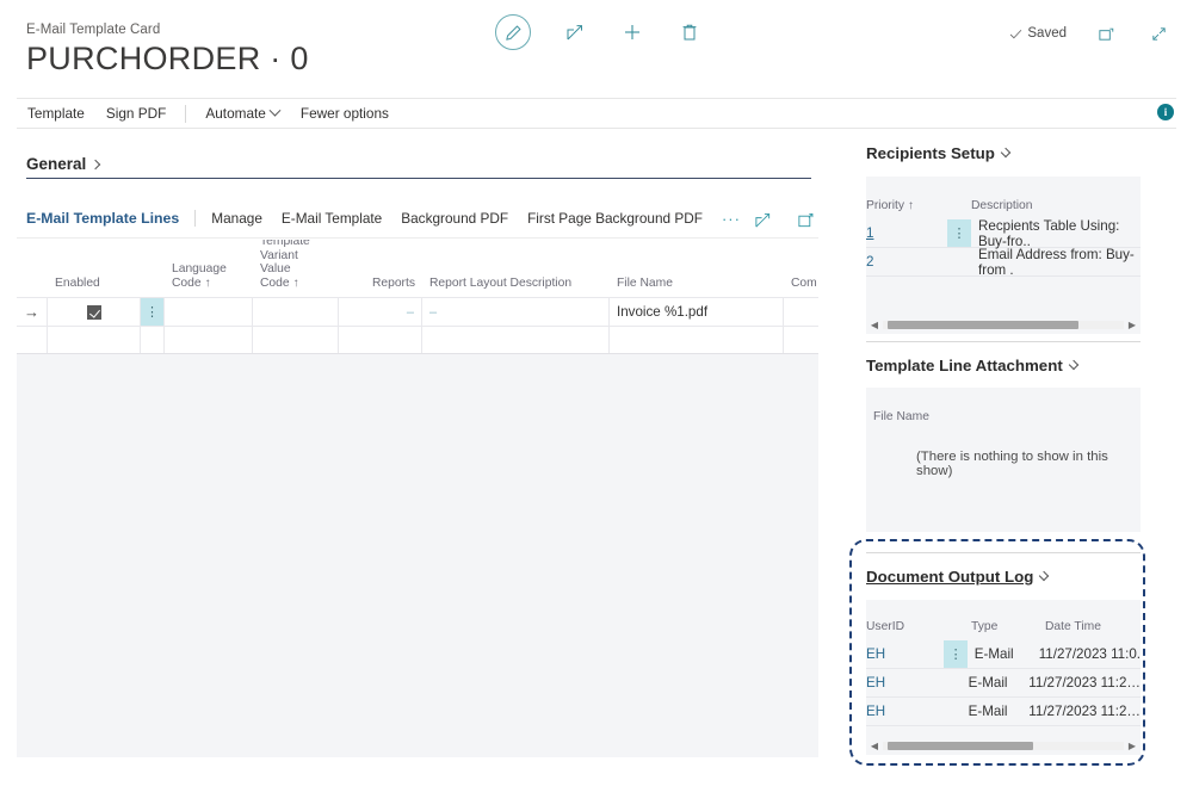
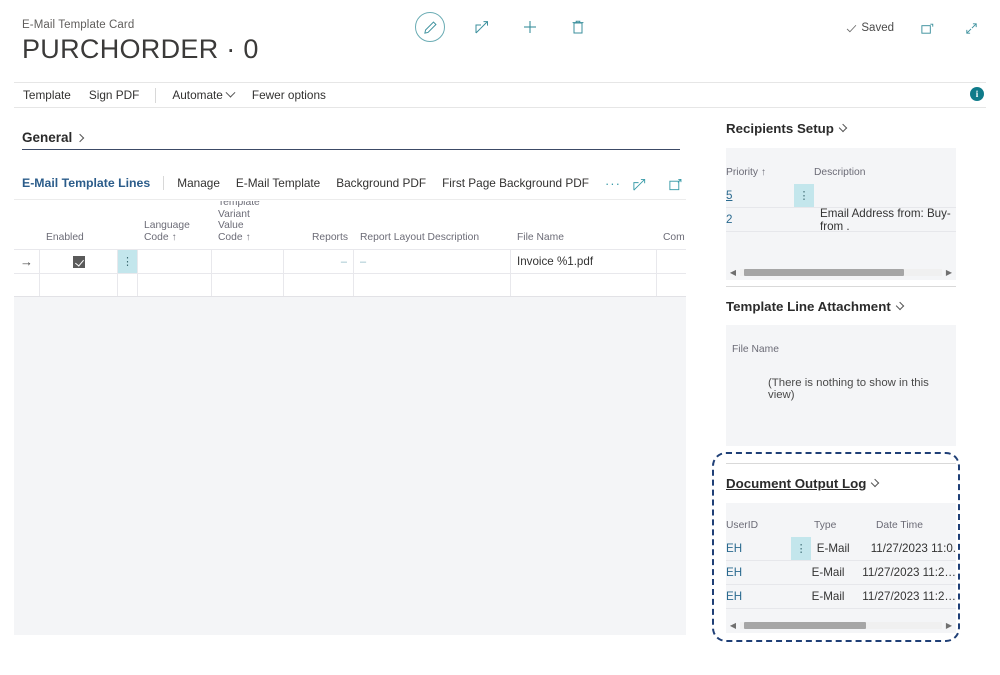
  E-Mail Template Card
  PURCHORDER · 0
  Saved
  Template
  Sign PDF
  Automate
  Fewer options
  i
  General
  E-Mail Template Lines
  Manage
  E-Mail Template
  Background PDF
  First Page Background PDF
  ···
  Enabled
  Language
  Code ↑
  Template
  Variant Value
  Code ↑
  Reports
  Report Layout Description
  File Name
  Com
  →
  ⋮
  –
  –
  Invoice %1.pdf
  Recipients Setup
  Priority ↑
  Description
- 1
+ 5
  ⋮
- Recpients Table Using: Buy-fro..
  2
  Email Address from: Buy-from .
  ◀
  ▶
  Template Line Attachment
  File Name
- (There is nothing to show in this show)
+ (There is nothing to show in this view)
  Document Output Log
  UserID
  Type
  Date Time
  EH
  ⋮
  E-Mail
  11/27/2023 11:0.
  EH
  E-Mail
  11/27/2023 11:2…
  EH
  E-Mail
  11/27/2023 11:2…
  ◀
  ▶
